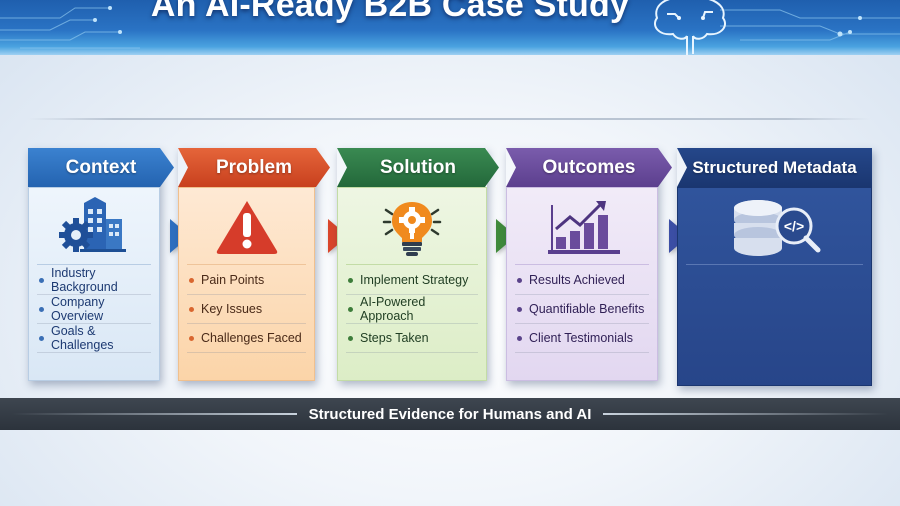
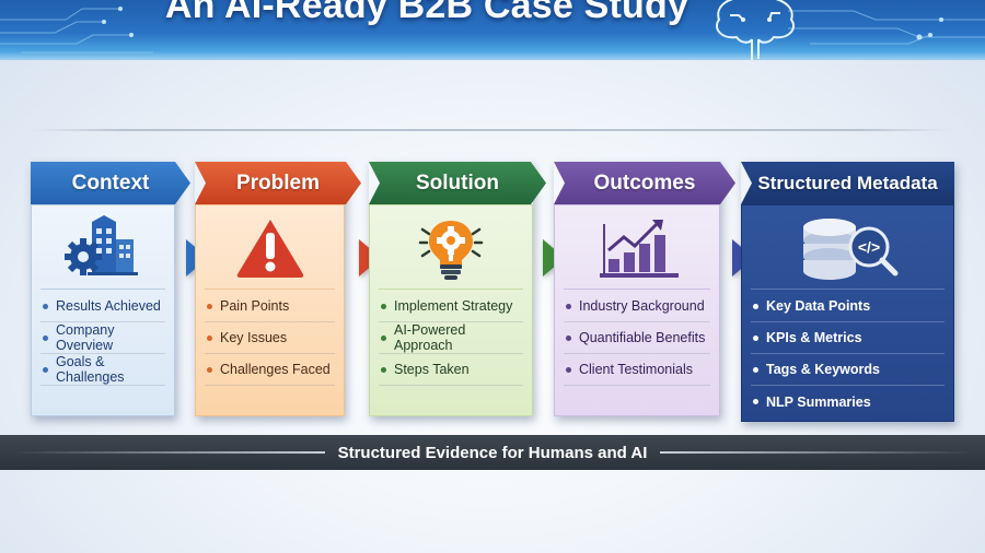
  An AI-Ready B2B Case Study
  Context
- Industry Background
+ Results Achieved
  Company Overview
  Goals & Challenges
  Problem
  Pain Points
  Key Issues
  Challenges Faced
  Solution
  Implement Strategy
  AI-Powered Approach
  Steps Taken
  Outcomes
- Results Achieved
+ Industry Background
  Quantifiable Benefits
  Client Testimonials
  Structured Metadata
  </>
+ Key Data Points
+ KPIs & Metrics
+ Tags & Keywords
+ NLP Summaries
  Structured Evidence for Humans and AI
